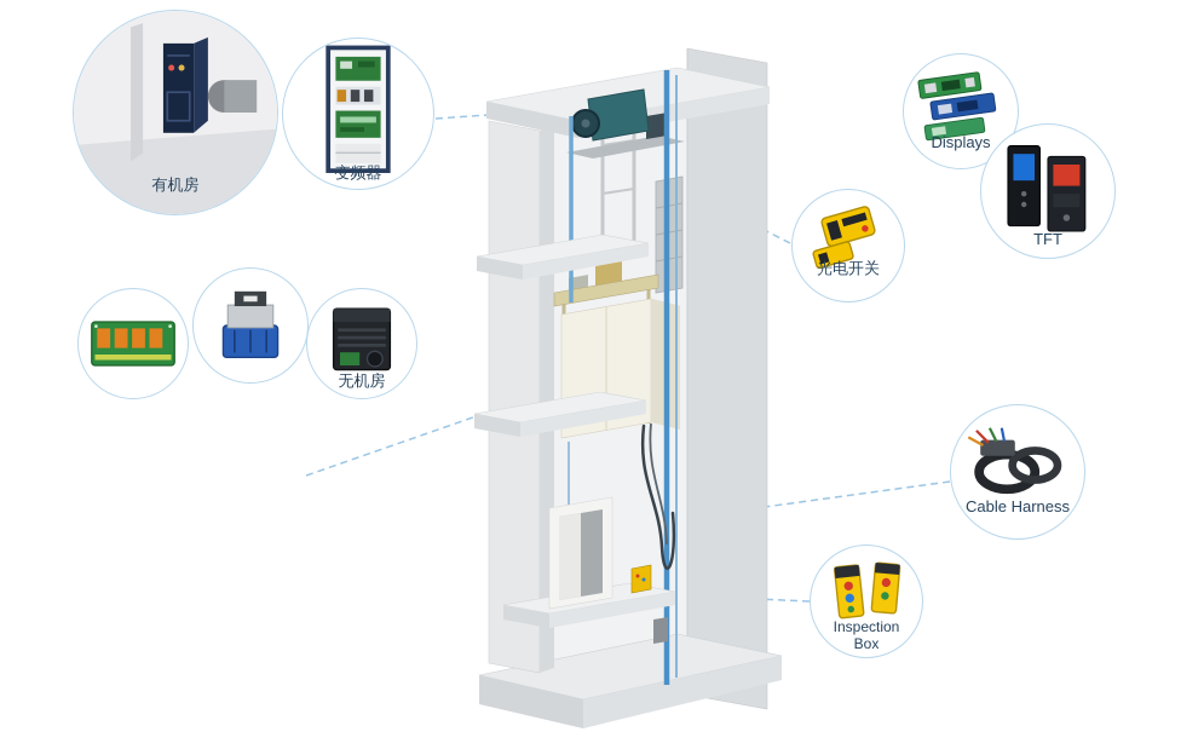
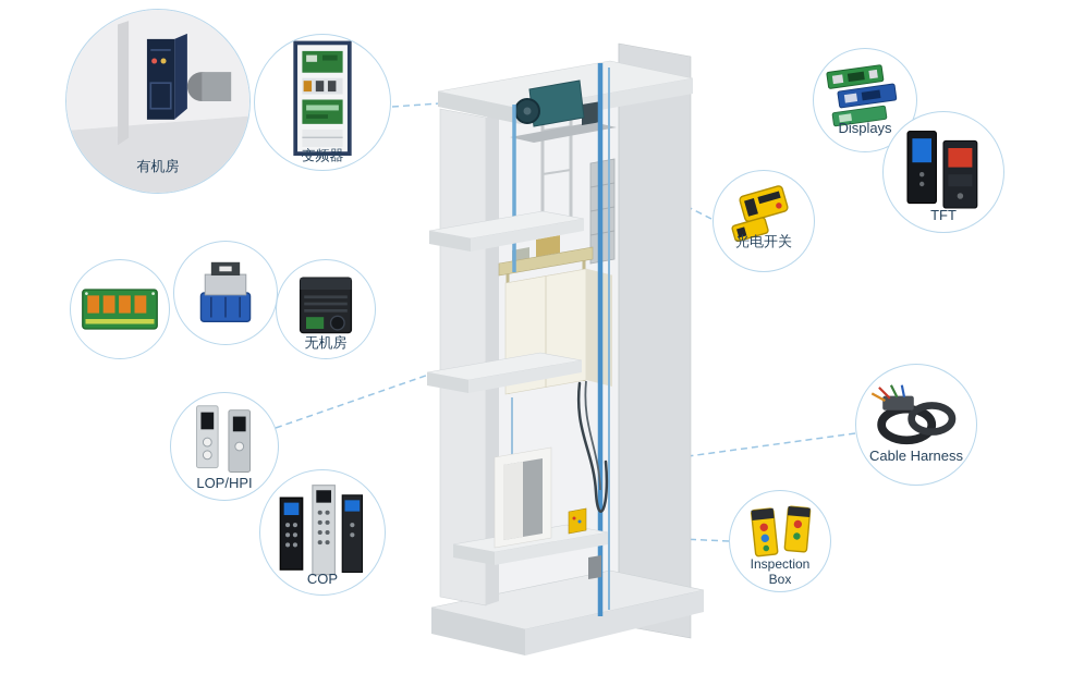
  有机房
  变频器
  Displays
  TFT
  无机房
  光电开关
+ LOP/HPI
+ COP
  Cable Harness
  Inspection Box
